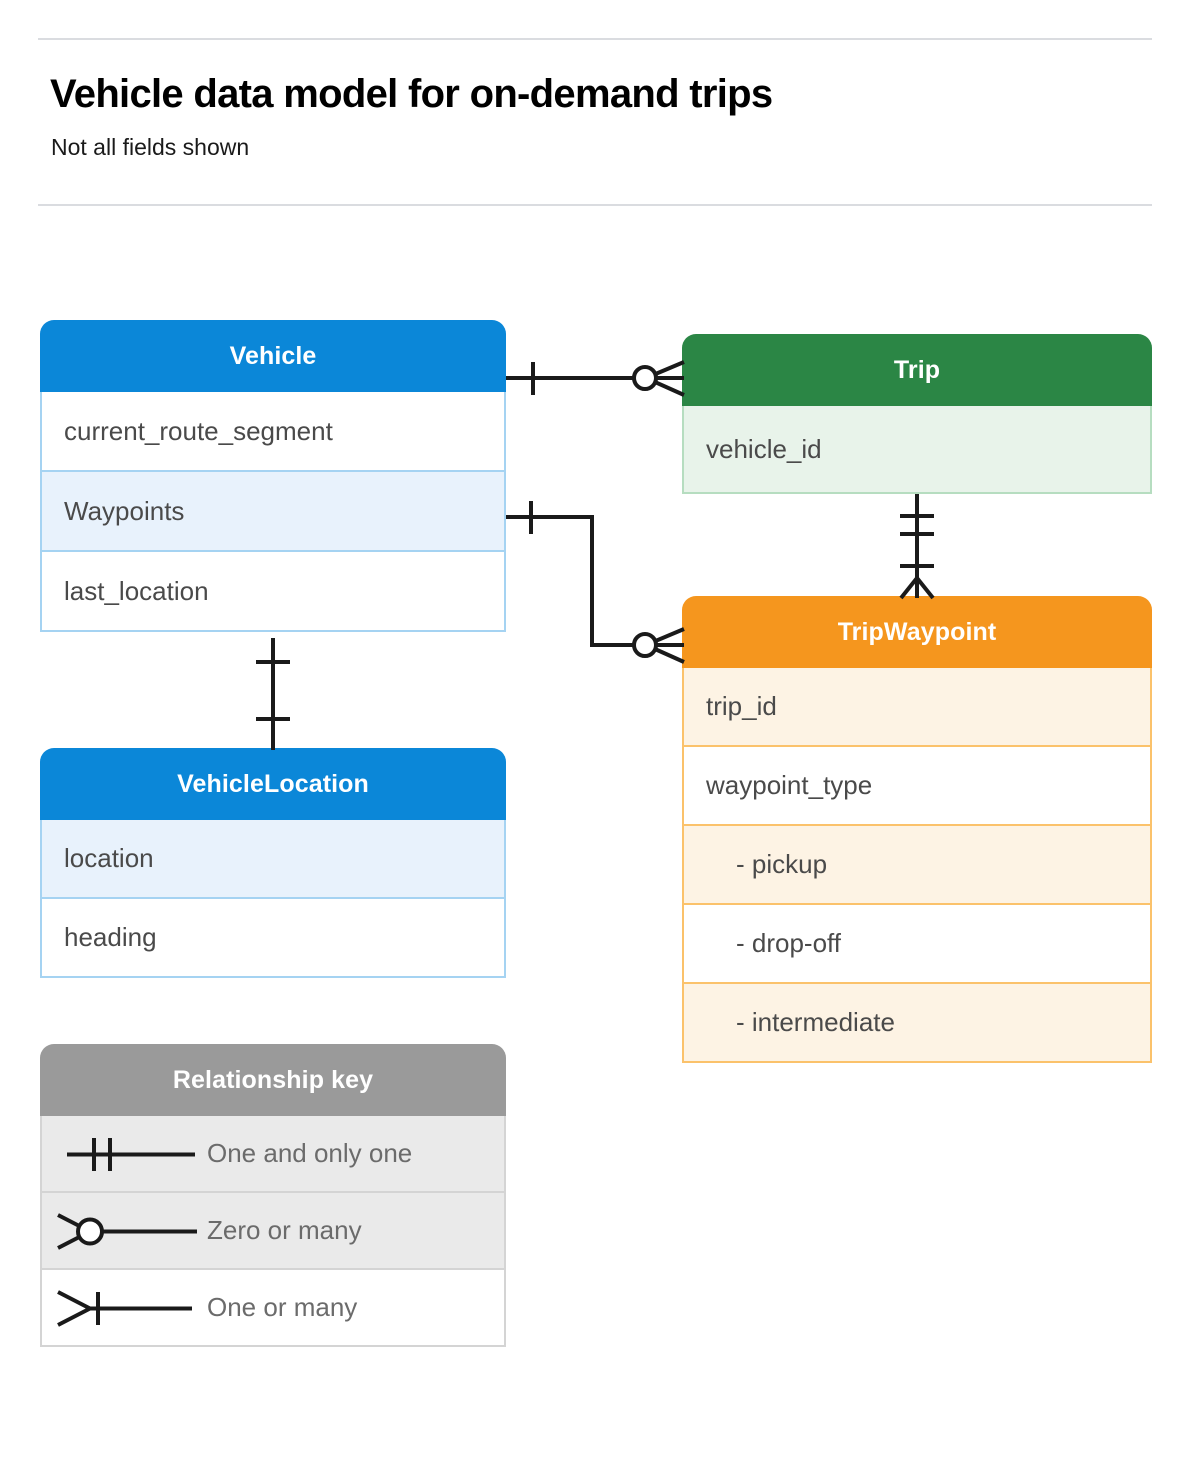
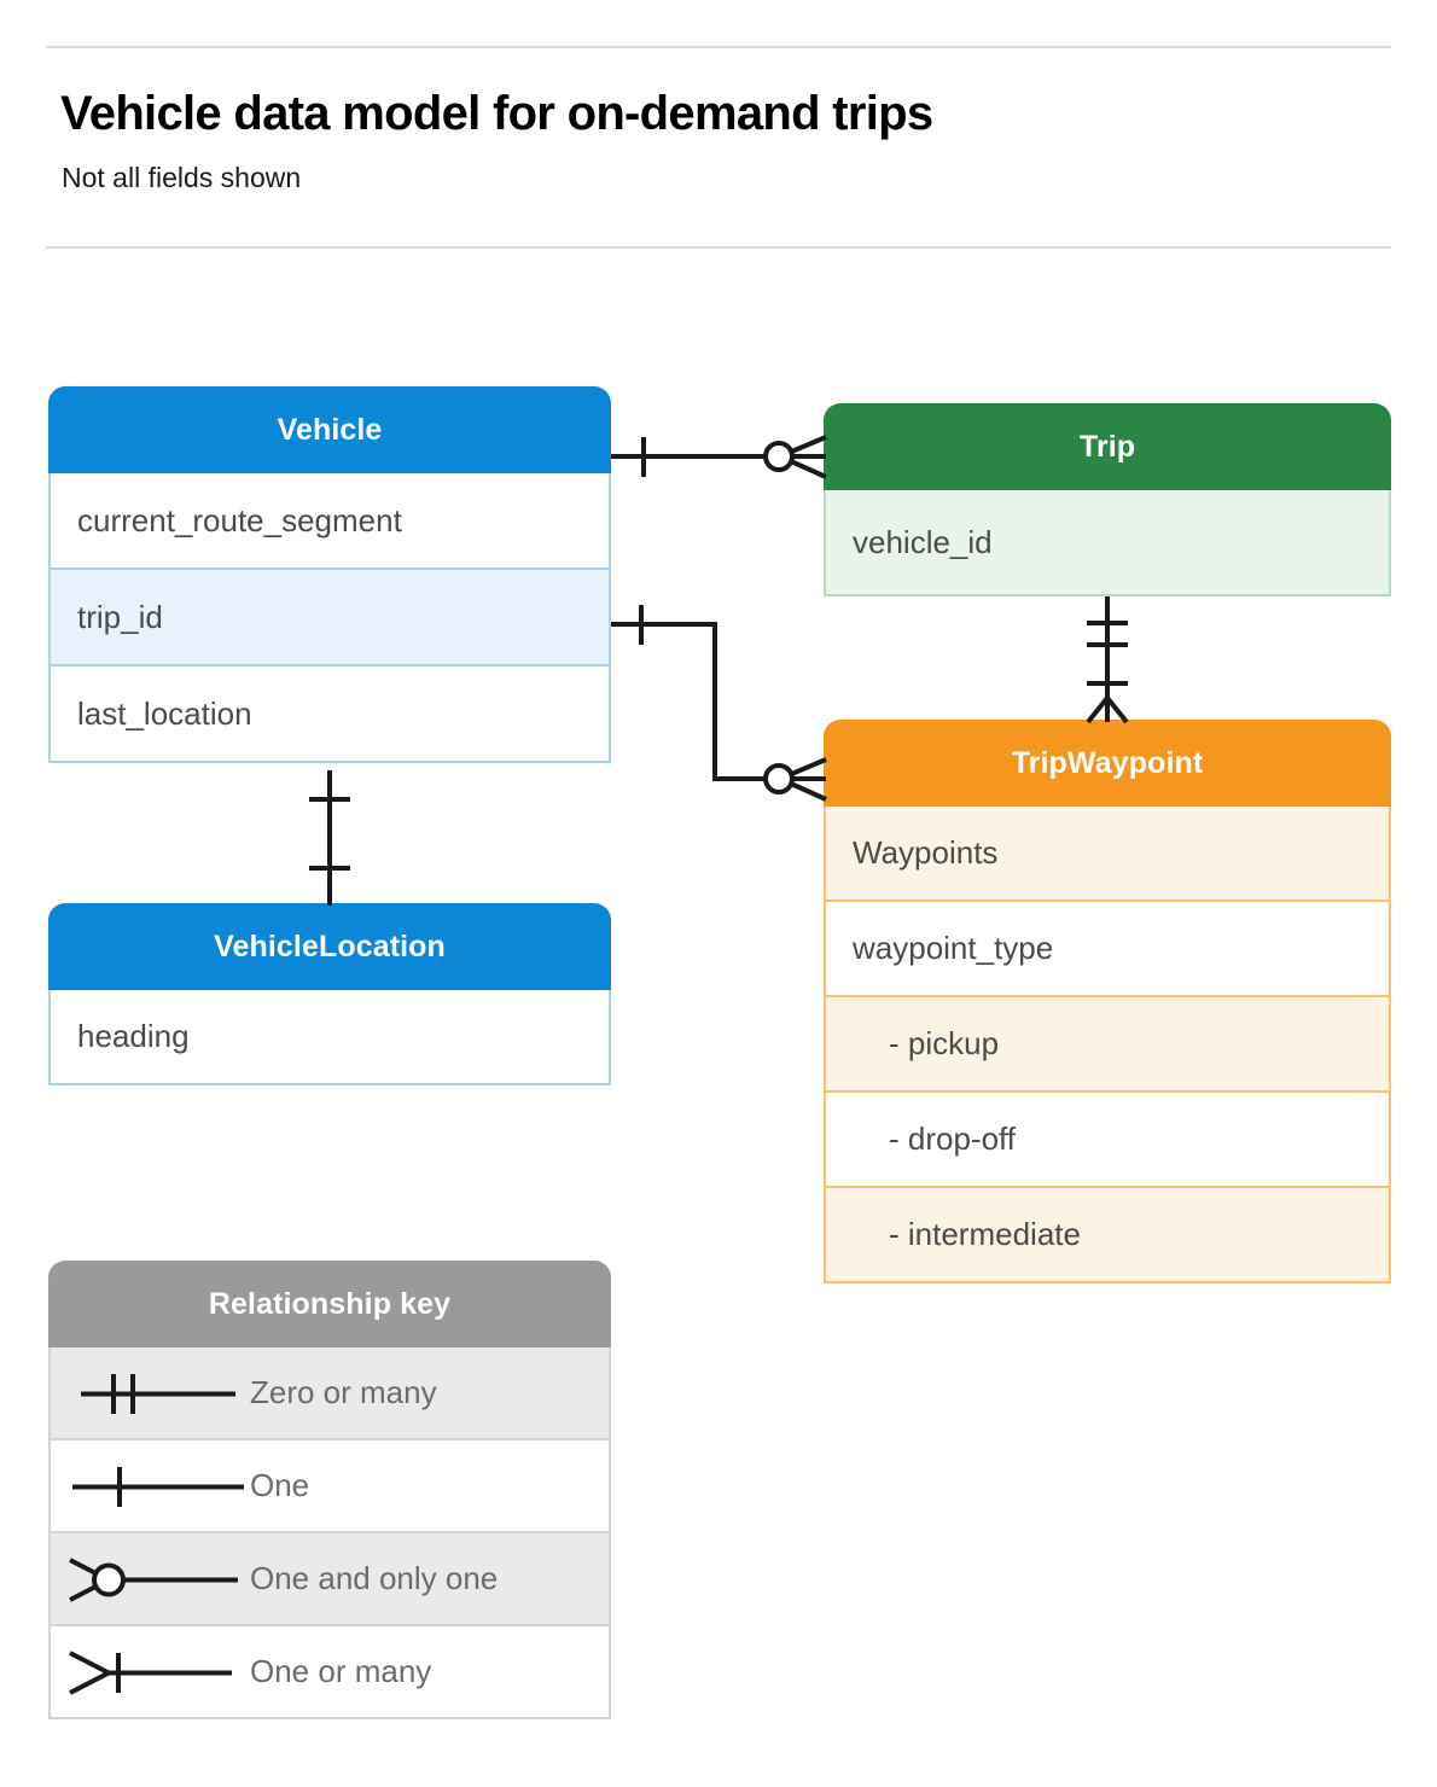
  Vehicle data model for on-demand trips
  Not all fields shown
  Vehicle
  current_route_segment
- Waypoints
+ trip_id
  last_location
  Trip
  vehicle_id
  TripWaypoint
- trip_id
+ Waypoints
  waypoint_type
  - pickup
  - drop-off
  - intermediate
  VehicleLocation
- location
  heading
  Relationship key
- One and only one
+ Zero or many
+ One
- Zero or many
+ One and only one
  One or many
